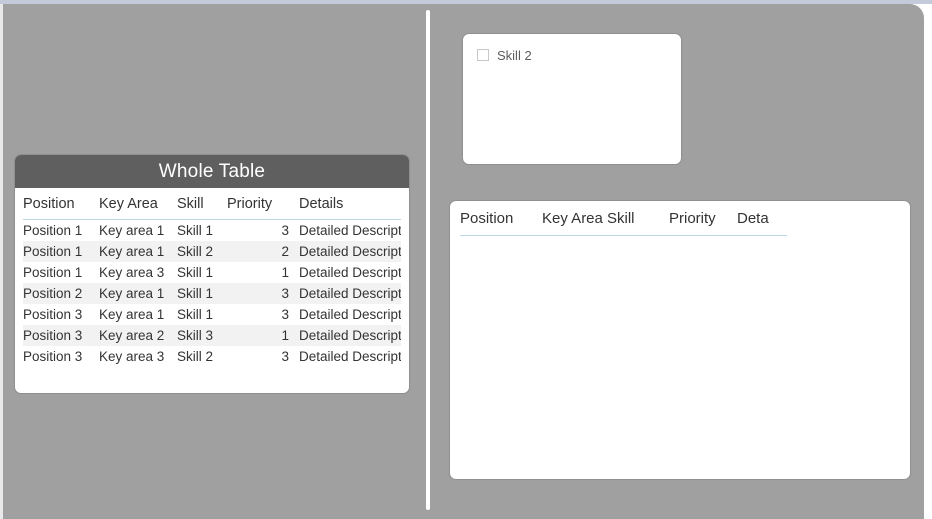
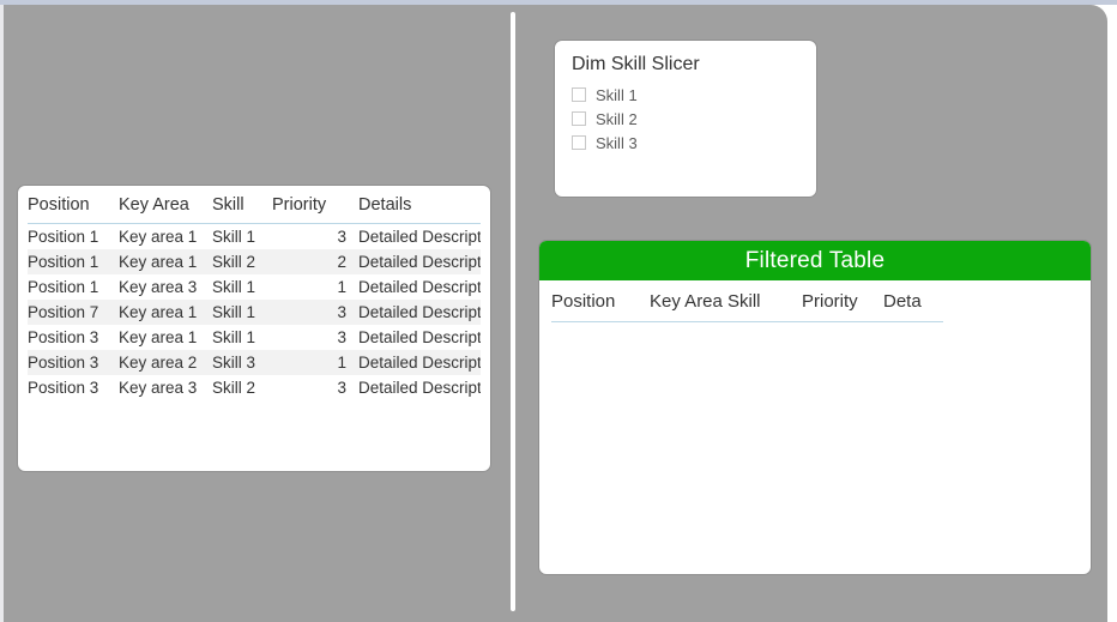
- Whole Table
  Position	Key Area	Skill	Priority	Details
  Position 1	Key area 1	Skill 1	3	Detailed Descript
  Position 1	Key area 1	Skill 2	2	Detailed Descript
  Position 1	Key area 3	Skill 1	1	Detailed Descript
- Position 2	Key area 1	Skill 1	3	Detailed Descript
+ Position 7	Key area 1	Skill 1	3	Detailed Descript
  Position 3	Key area 1	Skill 1	3	Detailed Descript
  Position 3	Key area 2	Skill 3	1	Detailed Descript
  Position 3	Key area 3	Skill 2	3	Detailed Descript
+ Dim Skill Slicer
+ Skill 1
  Skill 2
+ Skill 3
+ Filtered Table
  Position	Key Area	Skill	Priority	Deta
